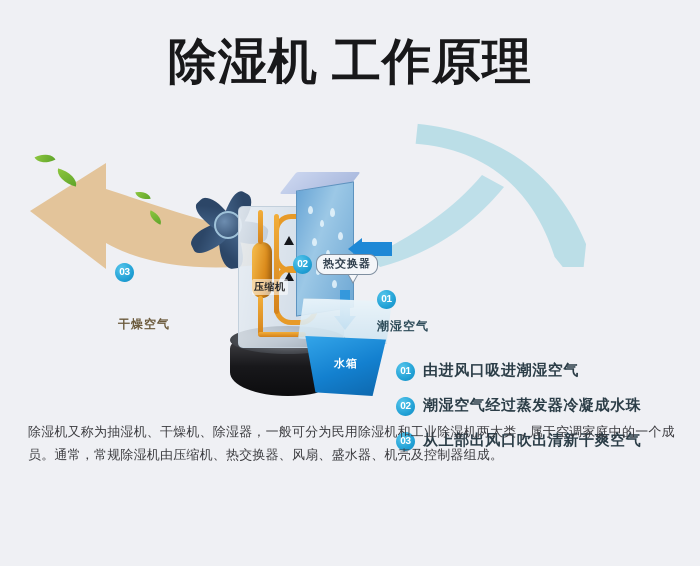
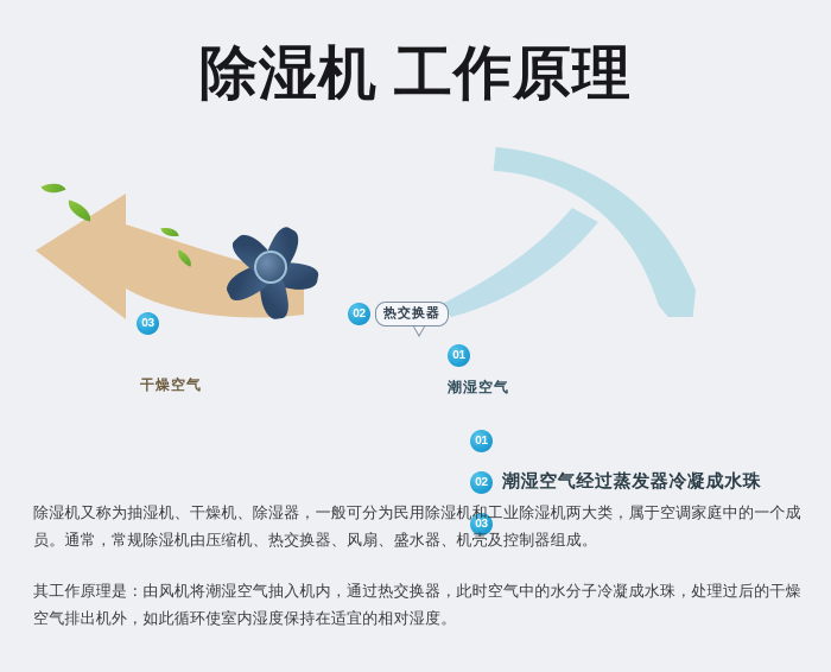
  除湿机 工作原理
- 水箱
- 压缩机
  03
  干燥空气
  02
  热交换器
  01
  潮湿空气
  01
- 由进风口吸进潮湿空气
  02
  潮湿空气经过蒸发器冷凝成水珠
  03
- 从上部出风口吹出清新干爽空气
  除湿机又称为抽湿机、干燥机、除湿器，一般可分为民用除湿机和工业除湿机两大类，属于空调家庭中的一个成员。通常，常规除湿机由压缩机、热交换器、风扇、盛水器、机壳及控制器组成。
+ 其工作原理是：由风机将潮湿空气抽入机内，通过热交换器，此时空气中的水分子冷凝成水珠，处理过后的干燥空气排出机外，如此循环使室内湿度保持在适宜的相对湿度。
